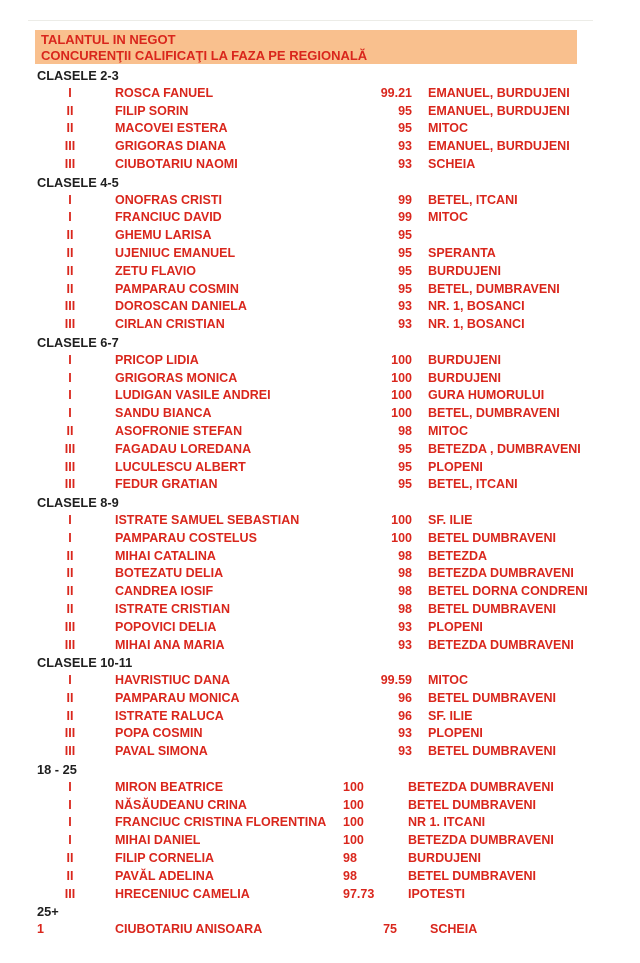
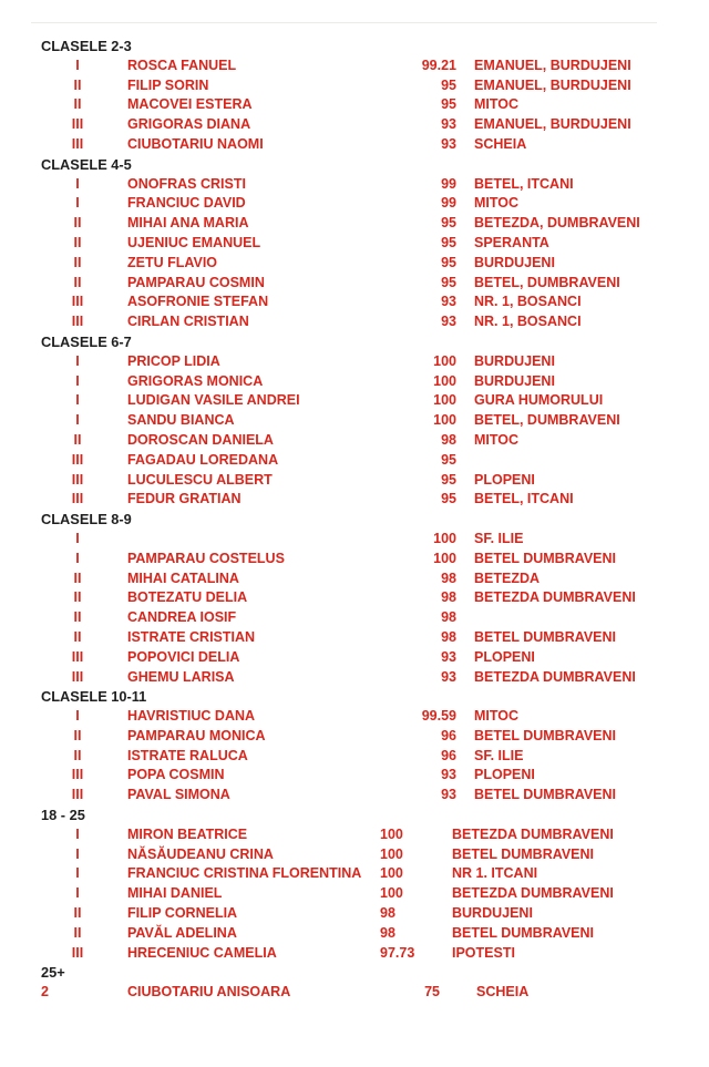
- TALANTUL IN NEGOT
- CONCURENŢII CALIFICAŢI LA FAZA PE REGIONALĂ
  CLASELE 2-3
  I
  ROSCA FANUEL
  99.21
  EMANUEL, BURDUJENI
  II
  FILIP SORIN
  95
  EMANUEL, BURDUJENI
  II
  MACOVEI ESTERA
  95
  MITOC
  III
  GRIGORAS DIANA
  93
  EMANUEL, BURDUJENI
  III
  CIUBOTARIU NAOMI
  93
  SCHEIA
  CLASELE 4-5
  I
  ONOFRAS CRISTI
  99
  BETEL, ITCANI
  I
  FRANCIUC DAVID
  99
  MITOC
  II
- GHEMU LARISA
+ MIHAI ANA MARIA
  95
+ BETEZDA, DUMBRAVENI
  II
  UJENIUC EMANUEL
  95
  SPERANTA
  II
  ZETU FLAVIO
  95
  BURDUJENI
  II
  PAMPARAU COSMIN
  95
  BETEL, DUMBRAVENI
  III
- DOROSCAN DANIELA
+ ASOFRONIE STEFAN
  93
  NR. 1, BOSANCI
  III
  CIRLAN CRISTIAN
  93
  NR. 1, BOSANCI
  CLASELE 6-7
  I
  PRICOP LIDIA
  100
  BURDUJENI
  I
  GRIGORAS MONICA
  100
  BURDUJENI
  I
  LUDIGAN VASILE ANDREI
  100
  GURA HUMORULUI
  I
  SANDU BIANCA
  100
  BETEL, DUMBRAVENI
  II
- ASOFRONIE STEFAN
+ DOROSCAN DANIELA
  98
  MITOC
  III
  FAGADAU LOREDANA
  95
- BETEZDA , DUMBRAVENI
  III
  LUCULESCU ALBERT
  95
  PLOPENI
  III
  FEDUR GRATIAN
  95
  BETEL, ITCANI
  CLASELE 8-9
  I
- ISTRATE SAMUEL SEBASTIAN
  100
  SF. ILIE
  I
  PAMPARAU COSTELUS
  100
  BETEL DUMBRAVENI
  II
  MIHAI CATALINA
  98
  BETEZDA
  II
  BOTEZATU DELIA
  98
  BETEZDA DUMBRAVENI
  II
  CANDREA IOSIF
  98
- BETEL DORNA CONDRENI
  II
  ISTRATE CRISTIAN
  98
  BETEL DUMBRAVENI
  III
  POPOVICI DELIA
  93
  PLOPENI
  III
- MIHAI ANA MARIA
+ GHEMU LARISA
  93
  BETEZDA DUMBRAVENI
  CLASELE 10-11
  I
  HAVRISTIUC DANA
  99.59
  MITOC
  II
  PAMPARAU MONICA
  96
  BETEL DUMBRAVENI
  II
  ISTRATE RALUCA
  96
  SF. ILIE
  III
  POPA COSMIN
  93
  PLOPENI
  III
  PAVAL SIMONA
  93
  BETEL DUMBRAVENI
  18 - 25
  I
  MIRON BEATRICE
  100
  BETEZDA DUMBRAVENI
  I
  NĂSĂUDEANU CRINA
  100
  BETEL DUMBRAVENI
  I
  FRANCIUC CRISTINA FLORENTINA
  100
  NR 1. ITCANI
  I
  MIHAI DANIEL
  100
  BETEZDA DUMBRAVENI
  II
  FILIP CORNELIA
  98
  BURDUJENI
  II
  PAVĂL ADELINA
  98
  BETEL DUMBRAVENI
  III
  HRECENIUC CAMELIA
  97.73
  IPOTESTI
  25+
- 1
+ 2
  CIUBOTARIU ANISOARA
  75
  SCHEIA
